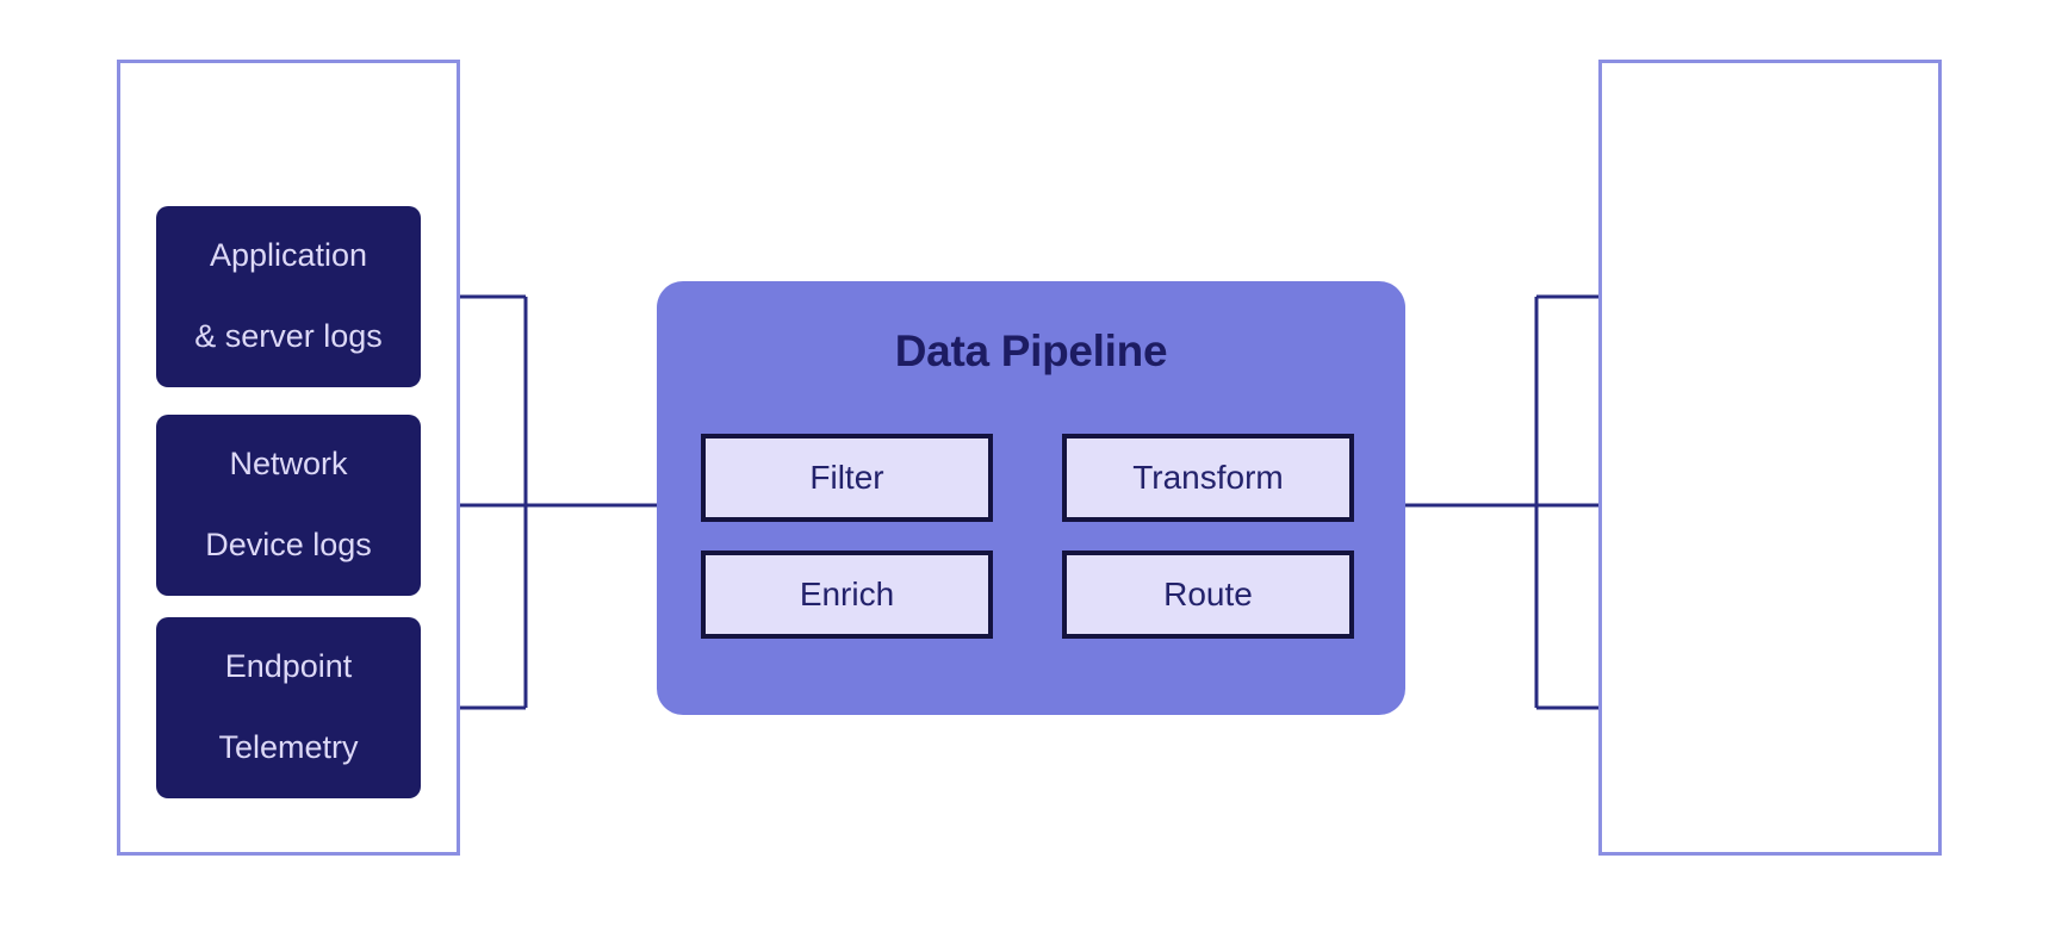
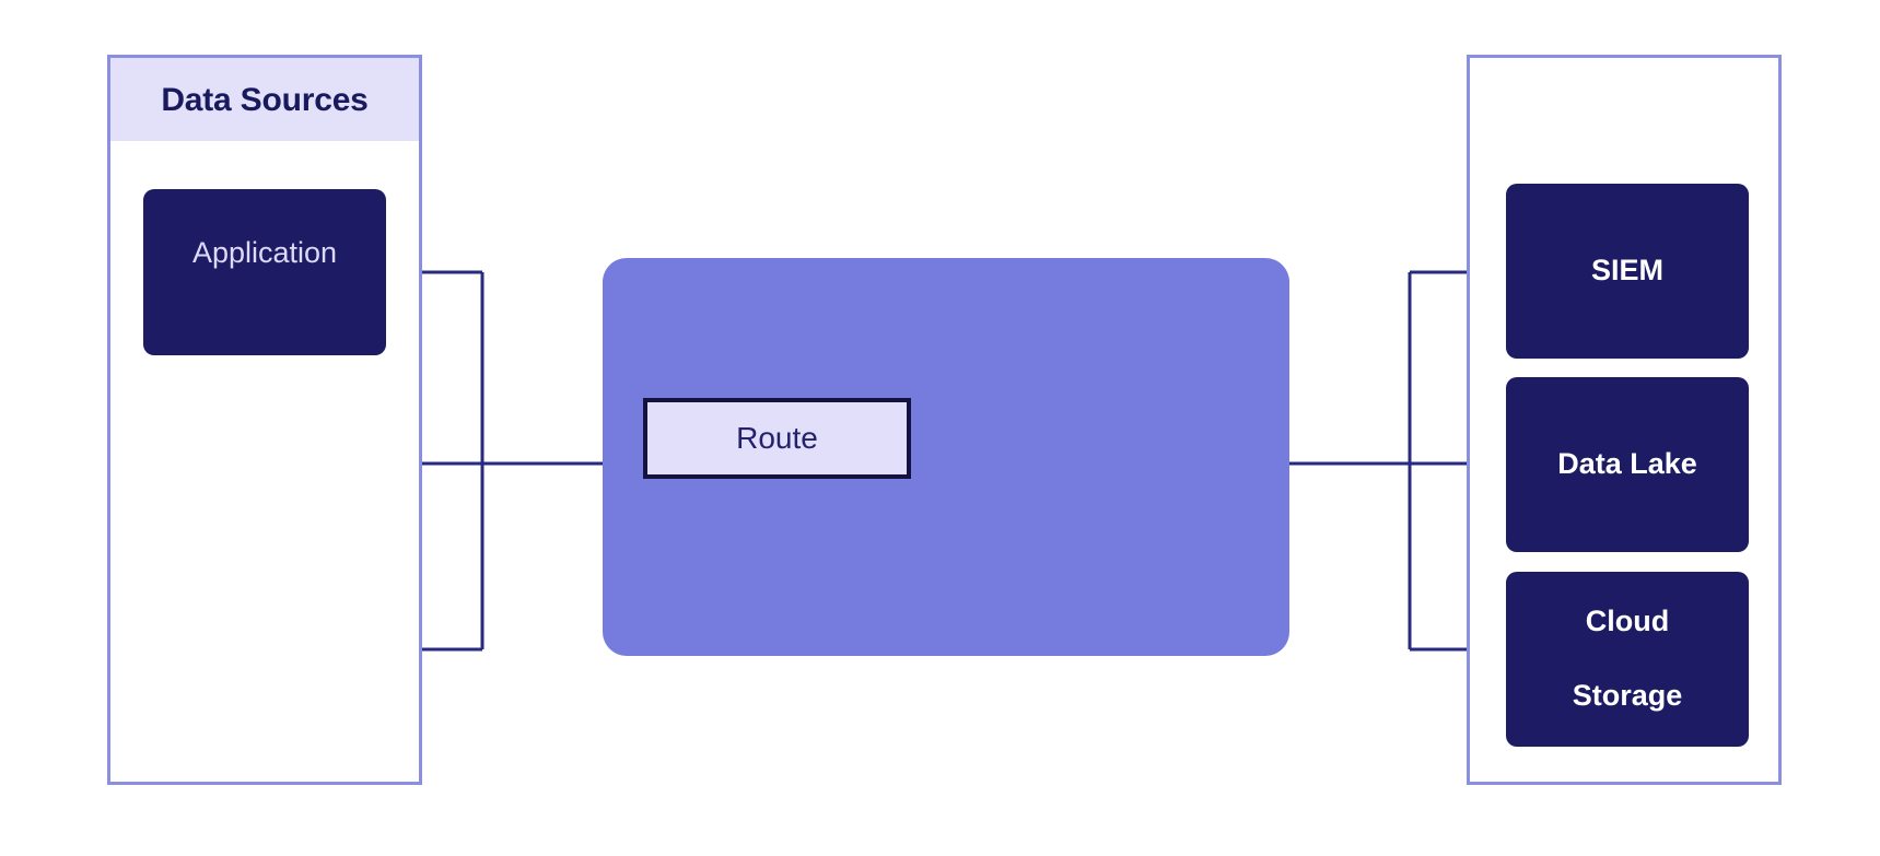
+ Data Sources
  Application
- & server logs
- Network
- Device logs
- Endpoint
- Telemetry
- Data Pipeline
- Filter
- Transform
- Enrich
  Route
+ SIEM
+ Data Lake
+ Cloud
+ Storage
